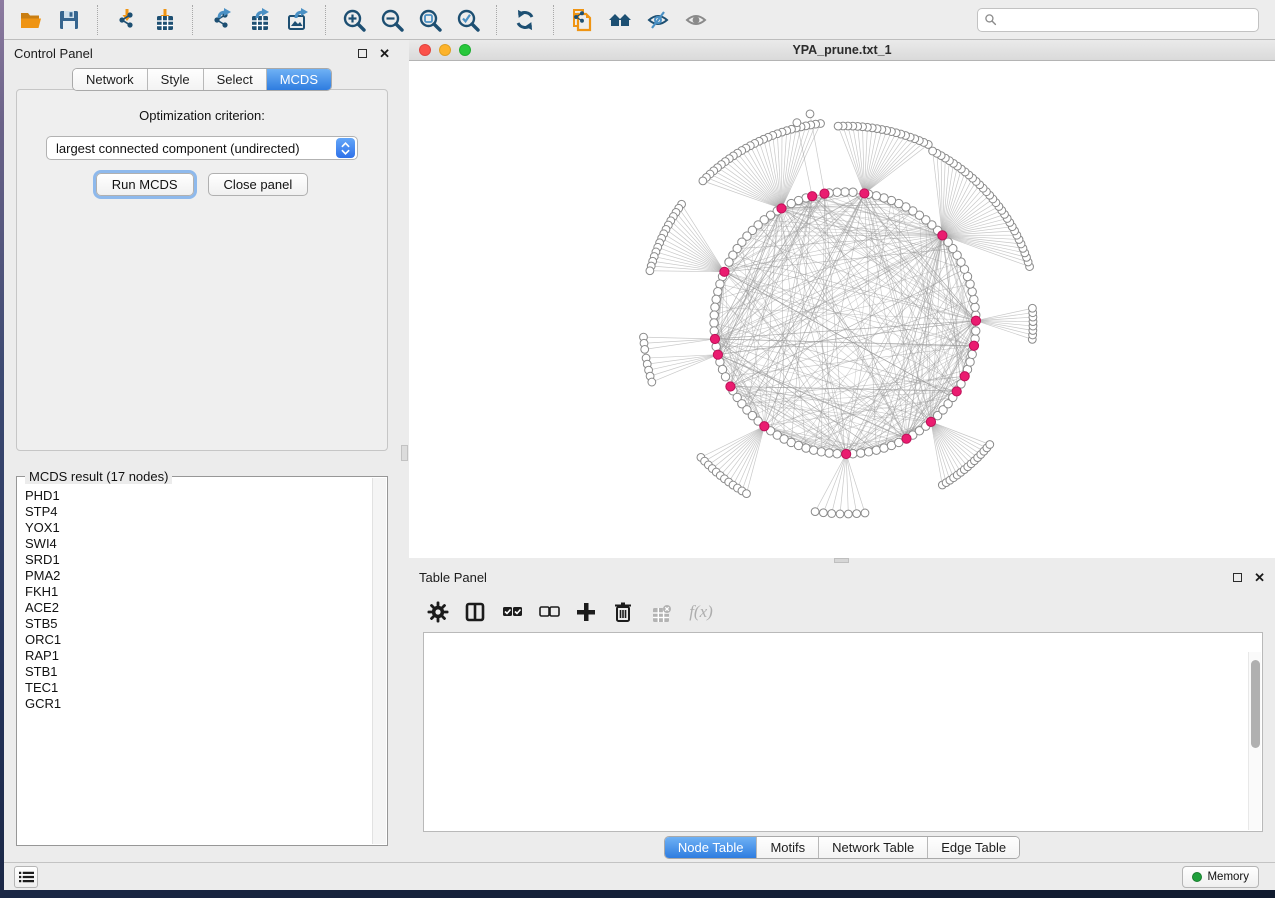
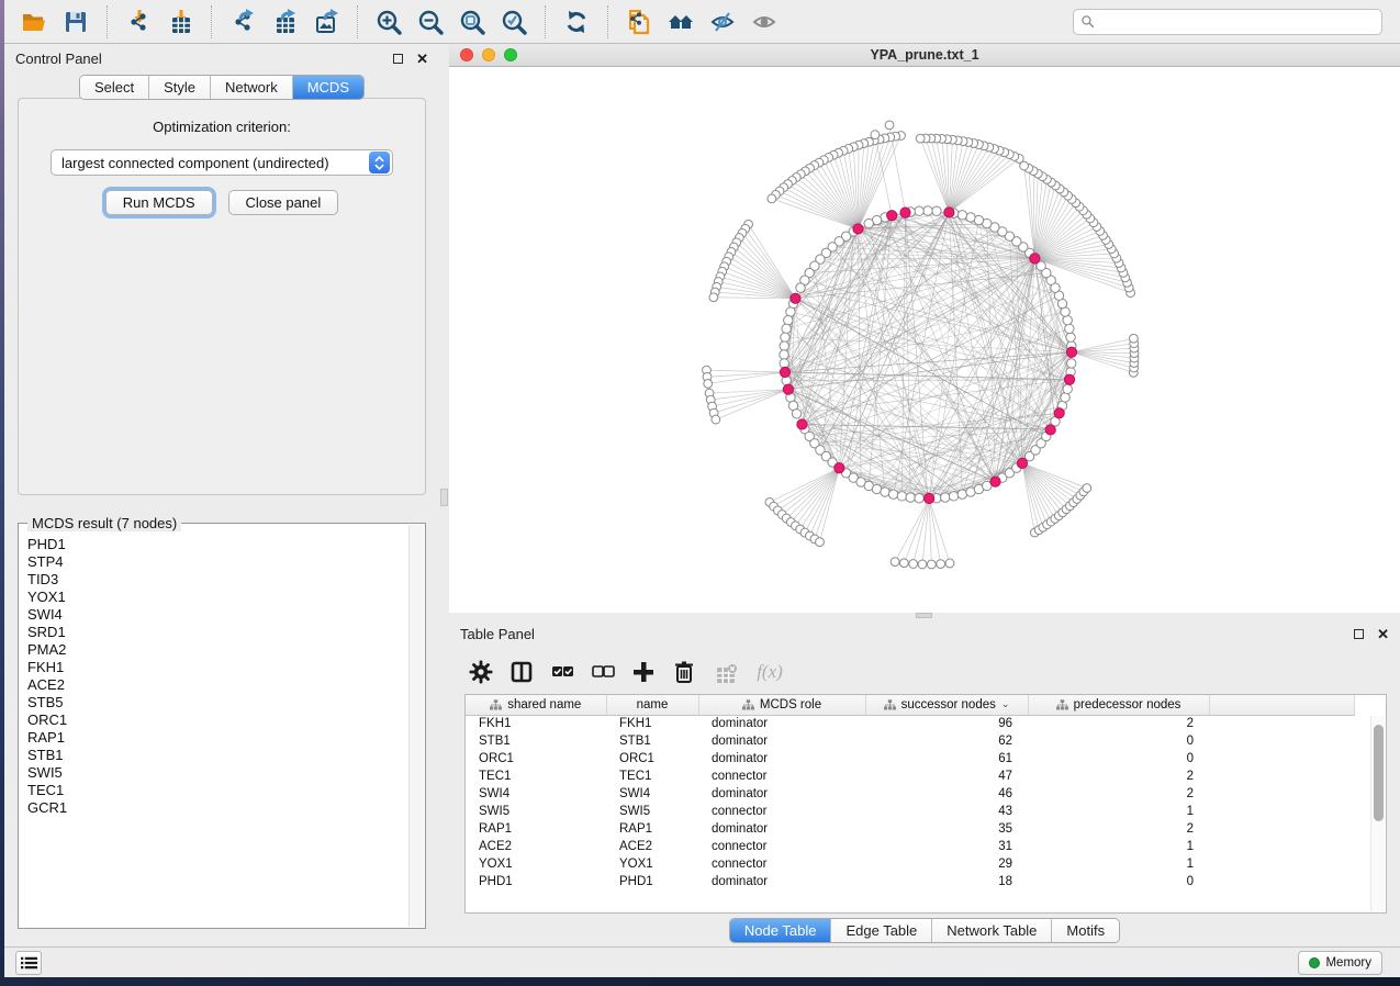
  Control Panel
  ✕
- Network
+ Select
  Style
- Select
+ Network
  MCDS
  Optimization criterion:
  largest connected component (undirected)
  Run MCDS
  Close panel
- MCDS result (17 nodes)
+ MCDS result (7 nodes)
  PHD1
  STP4
+ TID3
  YOX1
  SWI4
  SRD1
  PMA2
  FKH1
  ACE2
  STB5
  ORC1
  RAP1
  STB1
+ SWI5
  TEC1
  GCR1
  YPA_prune.txt_1
  Table Panel
  ✕
  f(x)
+ shared name	name	MCDS role	successor nodes ⌄	predecessor nodes
+ FKH1	FKH1	dominator	96	2
+ STB1	STB1	dominator	62	0
+ ORC1	ORC1	dominator	61	0
+ TEC1	TEC1	connector	47	2
+ SWI4	SWI4	dominator	46	2
+ SWI5	SWI5	connector	43	1
+ RAP1	RAP1	dominator	35	2
+ ACE2	ACE2	connector	31	1
+ YOX1	YOX1	connector	29	1
+ PHD1	PHD1	dominator	18	0
  Node Table
- Motifs
+ Edge Table
  Network Table
- Edge Table
+ Motifs
  Memory
